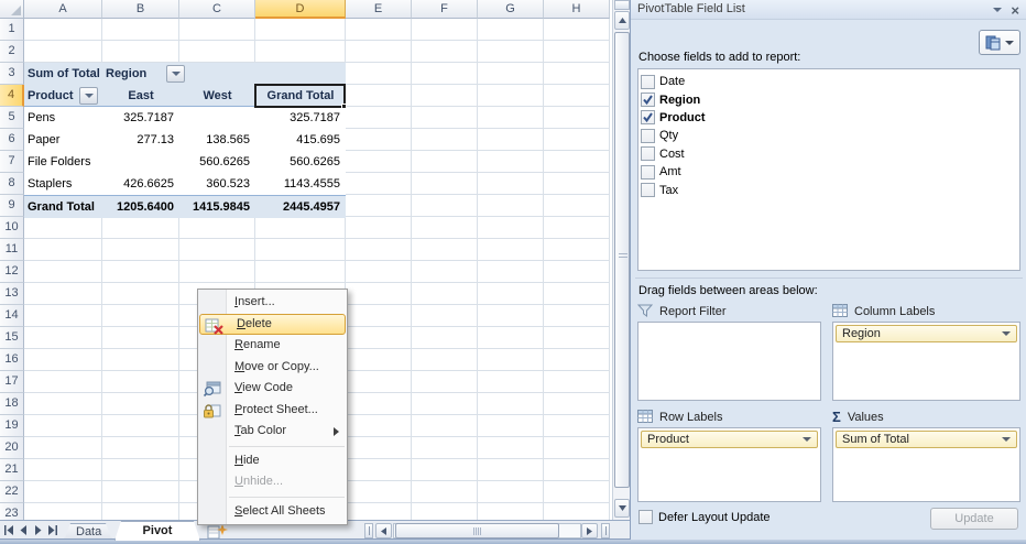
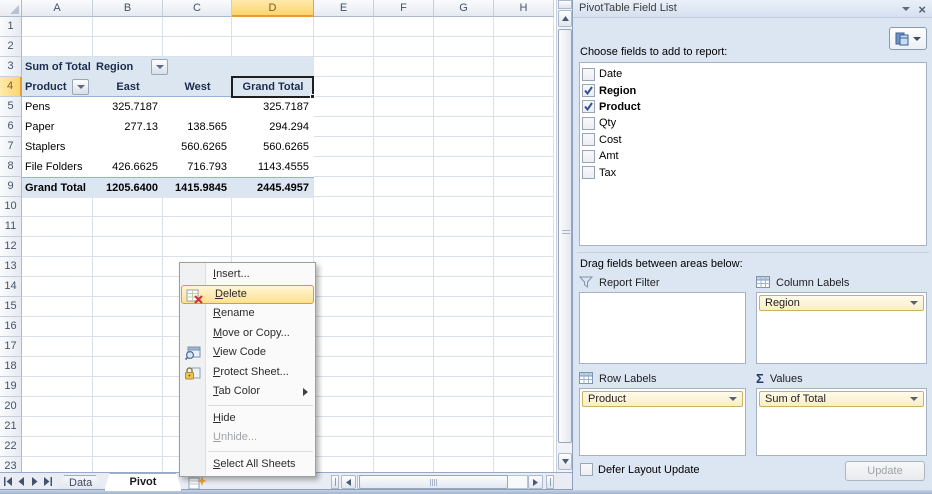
  A
  B
  C
  D
  E
  F
  G
  H
  1
  2
  3
  4
  5
  6
  7
  8
  9
  10
  11
  12
  13
  14
  15
  16
  17
  18
  19
  20
  21
  22
  23
  Sum of Total
  Region
  Product
  East
  West
  Grand Total
  Pens
  325.7187
  325.7187
  Paper
  277.13
  138.565
- 415.695
+ 294.294
- File Folders
+ Staplers
  560.6265
  560.6265
- Staplers
+ File Folders
  426.6625
- 360.523
+ 716.793
  1143.4555
  Grand Total
  1205.6400
  1415.9845
  2445.4957
  Data
  Insert...
  Delete
  Rename
  Move or Copy...
  View Code
  Protect Sheet...
  Tab Color
  Hide
  Unhide...
  Select All Sheets
  PivotTable Field List
  ×
  Choose fields to add to report:
  Date
  Region
  Product
  Qty
  Cost
  Amt
  Tax
  Drag fields between areas below:
  Report Filter
  Column Labels
  Region
  Row Labels
  Product
  Σ
  Values
  Sum of Total
  Defer Layout Update
  Update
